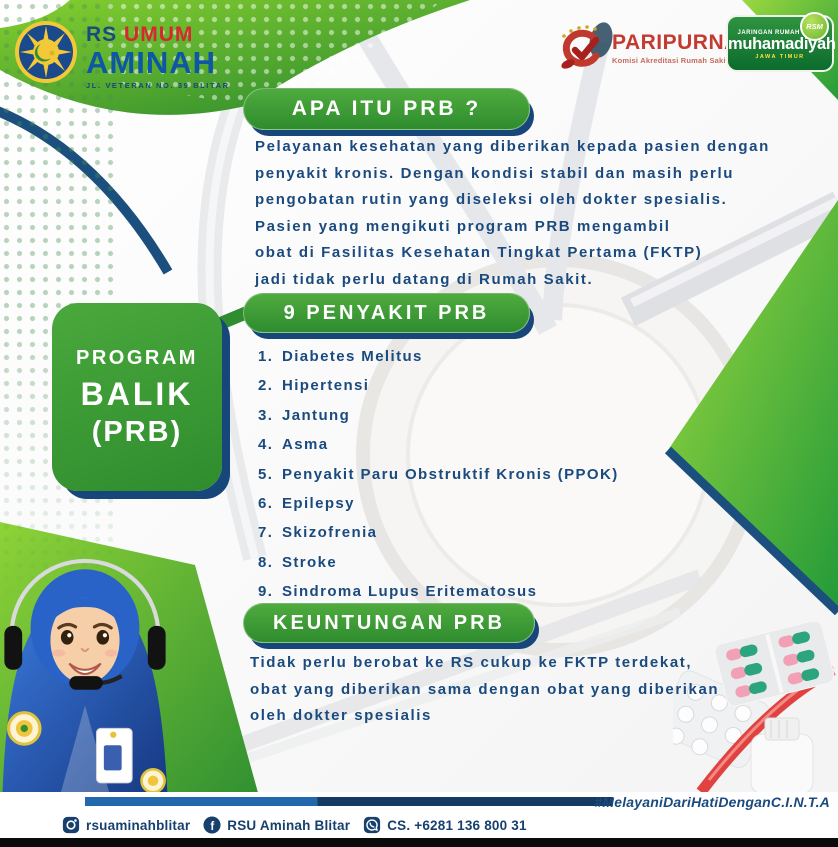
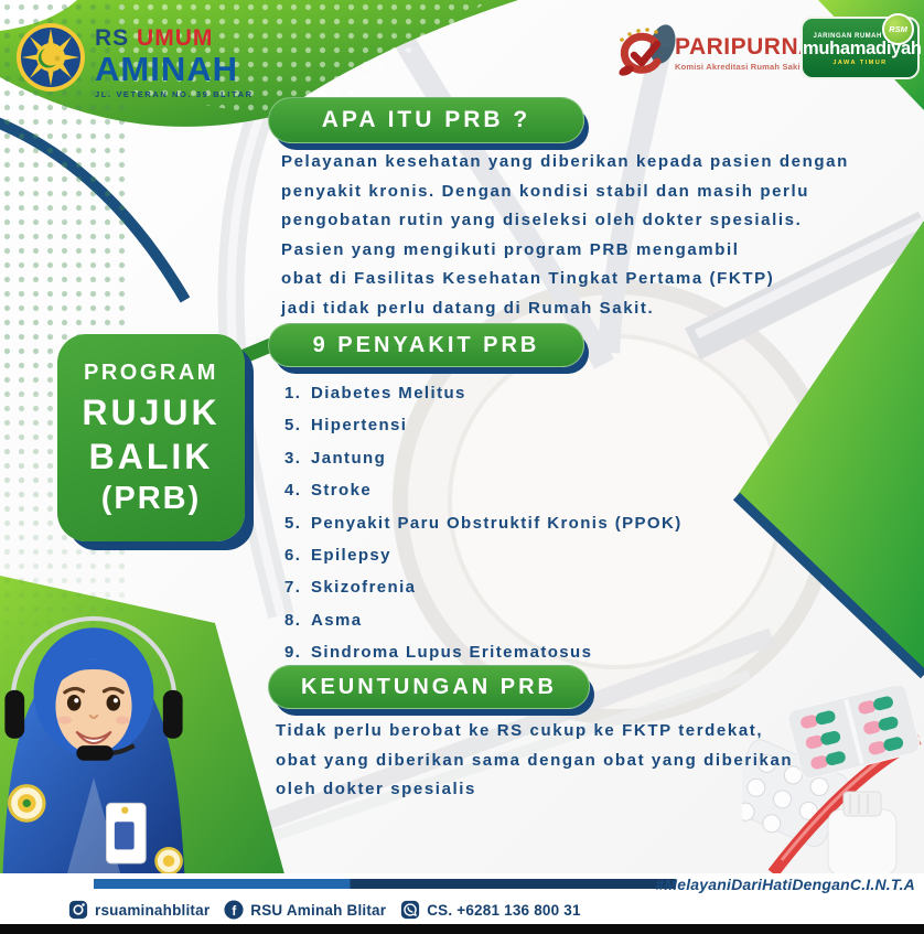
  RS UMUM
  AMINAH
  JL. VETERAN NO. 39 BLITAR
  PARIPURN
  Komisi Akreditasi Rumah Saki
  muhamadiyah
  RSM
  APA ITU PRB ?
  Pelayanan kesehatan yang diberikan kepada pasien dengan
  penyakit kronis. Dengan kondisi stabil dan masih perlu
  pengobatan rutin yang diseleksi oleh dokter spesialis.
  Pasien yang mengikuti program PRB mengambil
  obat di Fasilitas Kesehatan Tingkat Pertama (FKTP)
  jadi tidak perlu datang di Rumah Sakit.
  PROGRAM
+ RUJUK
  BALIK
  (PRB)
  9 PENYAKIT PRB
  1. Diabetes Melitus
- 2. Hipertensi
+ 5. Hipertensi
  3. Jantung
- 4. Asma
+ 4. Stroke
  5. Penyakit Paru Obstruktif Kronis (PPOK)
  6. Epilepsy
  7. Skizofrenia
- 8. Stroke
+ 8. Asma
  9. Sindroma Lupus Eritematosus
  KEUNTUNGAN PRB
  Tidak perlu berobat ke RS cukup ke FKTP terdekat,
  obat yang diberikan sama dengan obat yang diberikan
  oleh dokter spesialis
  #MelayaniDariHatiDenganC.I.N.T.A
  rsuaminahblitar
  f
  RSU Aminah Blitar
  CS. +6281 136 800 31
